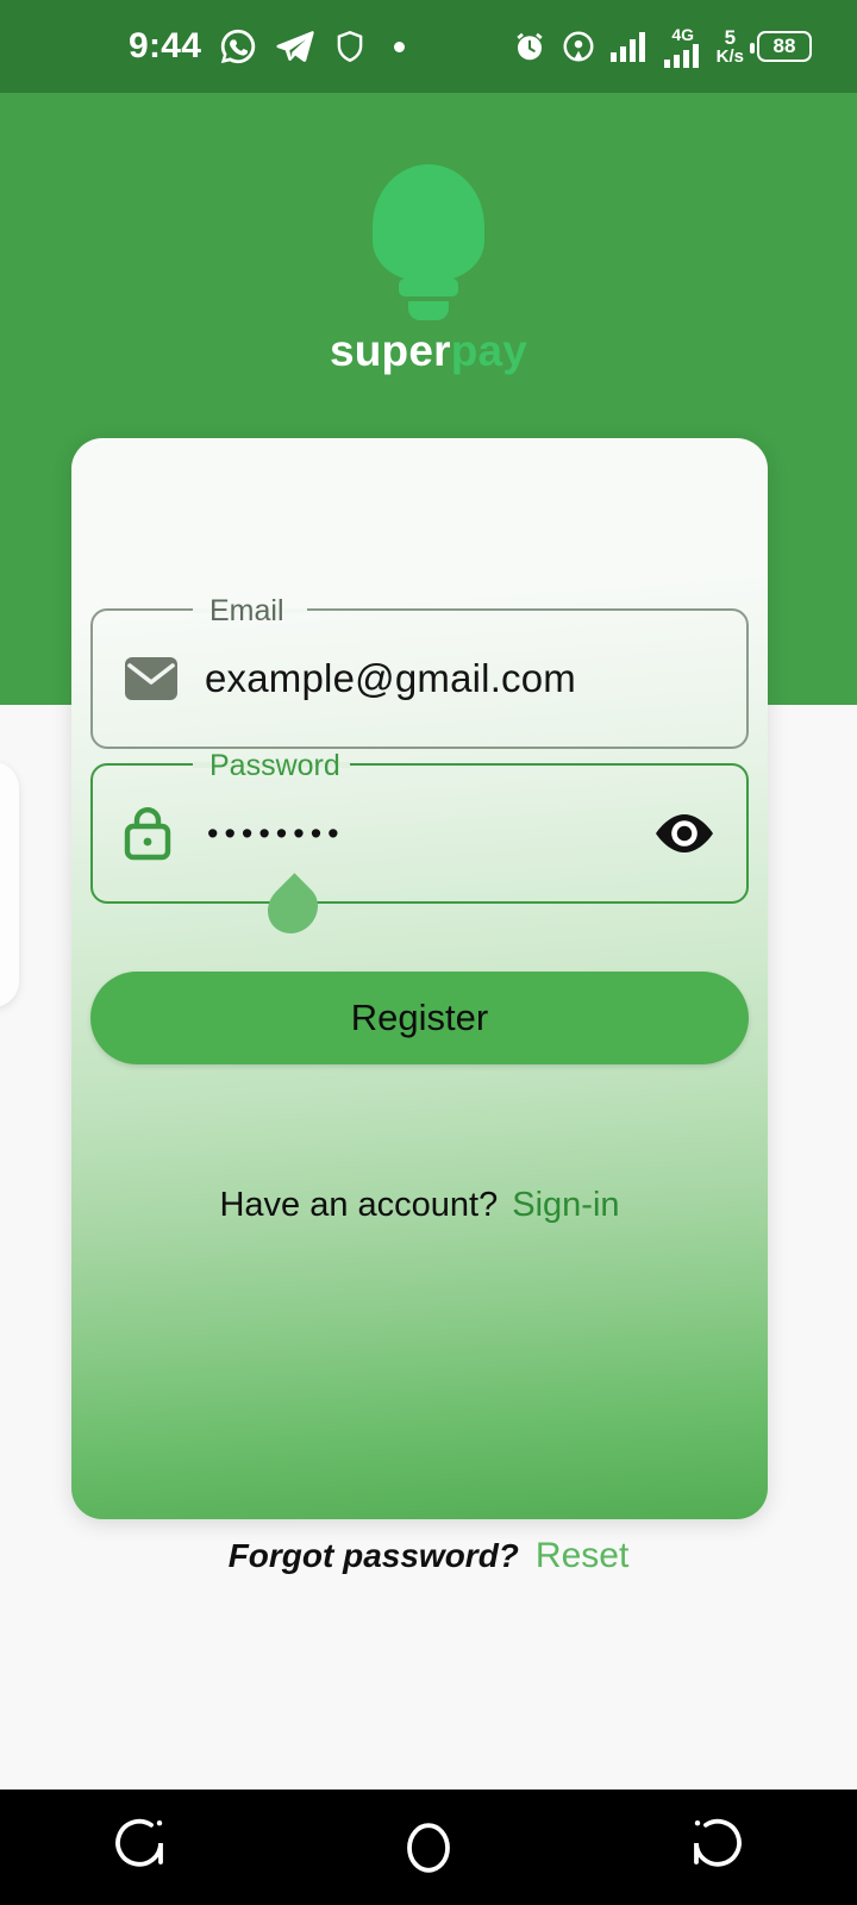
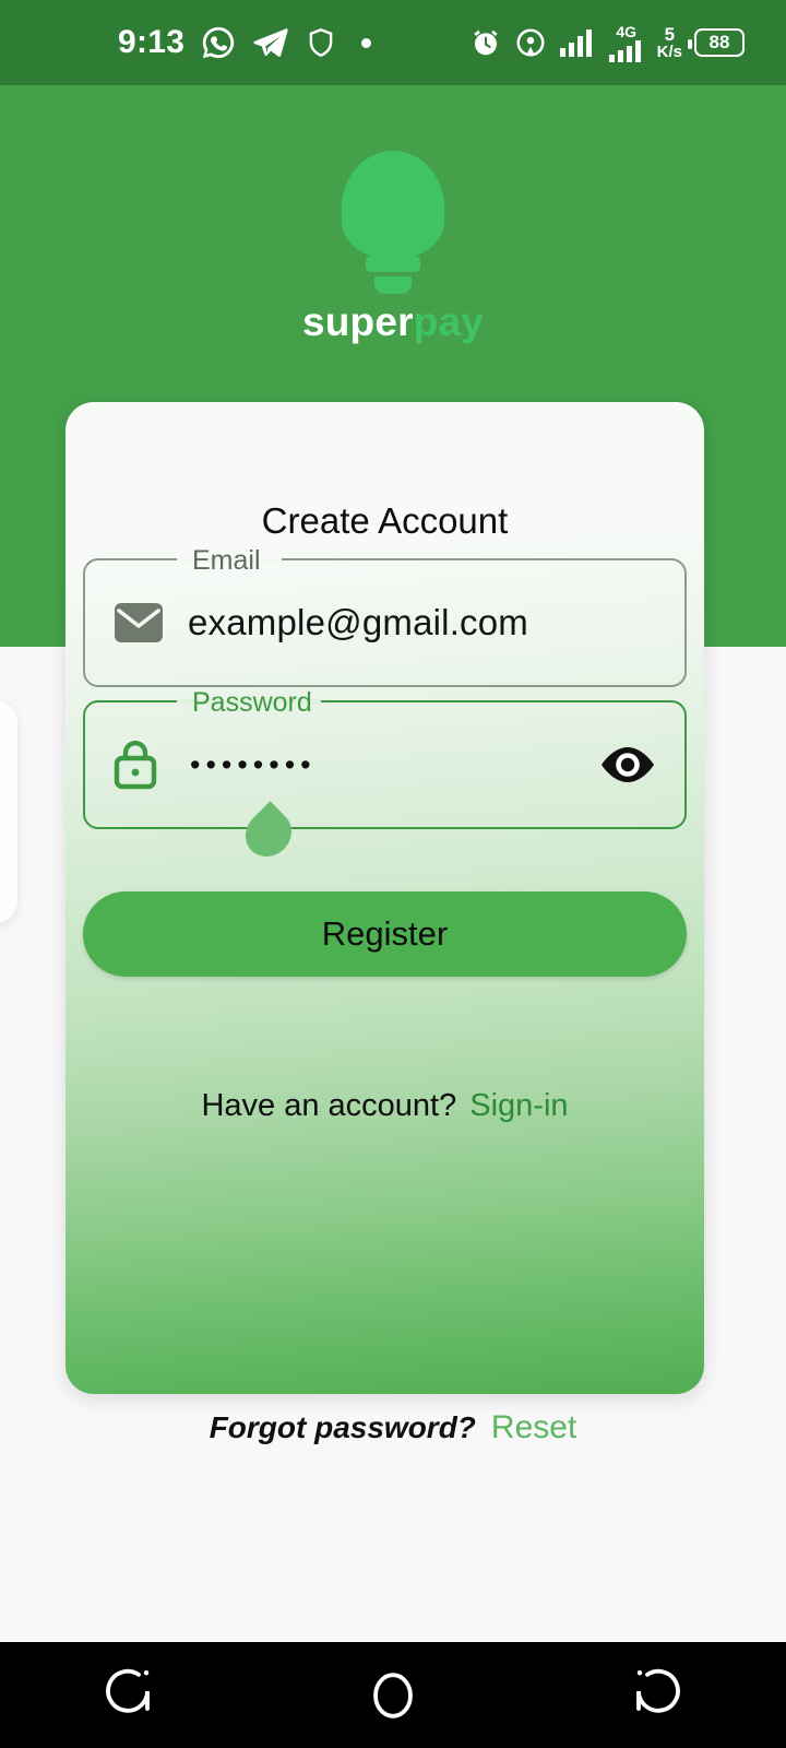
- 9:44
+ 9:13
  4G
  5
  K/s
  88
  superpay
+ Create Account
  Email
  example@gmail.com
  Password
  ••••••••
  Register
  Have an account? Sign-in
  Forgot password? Reset
